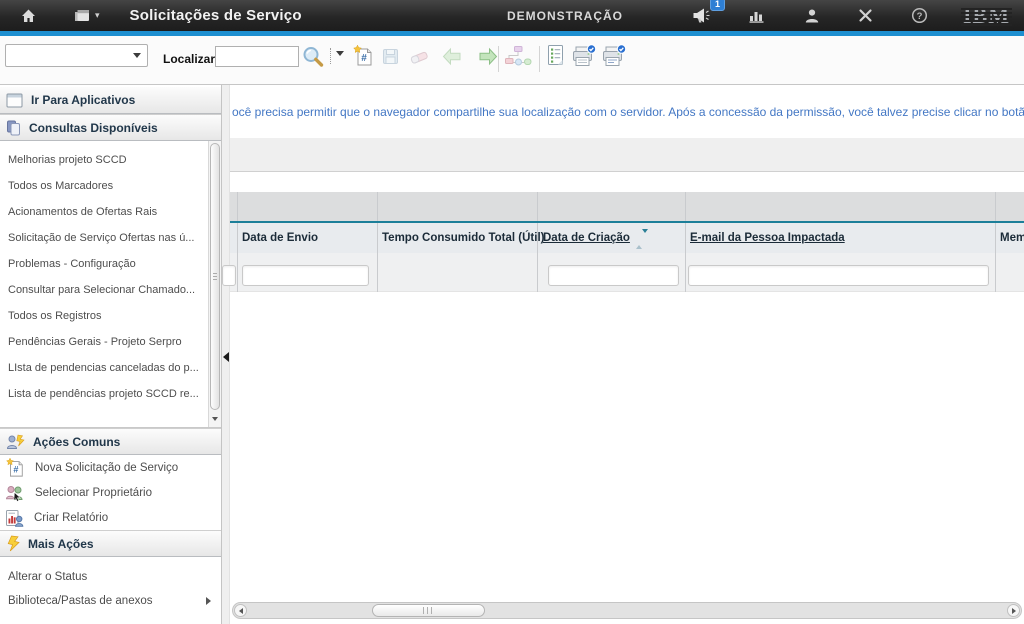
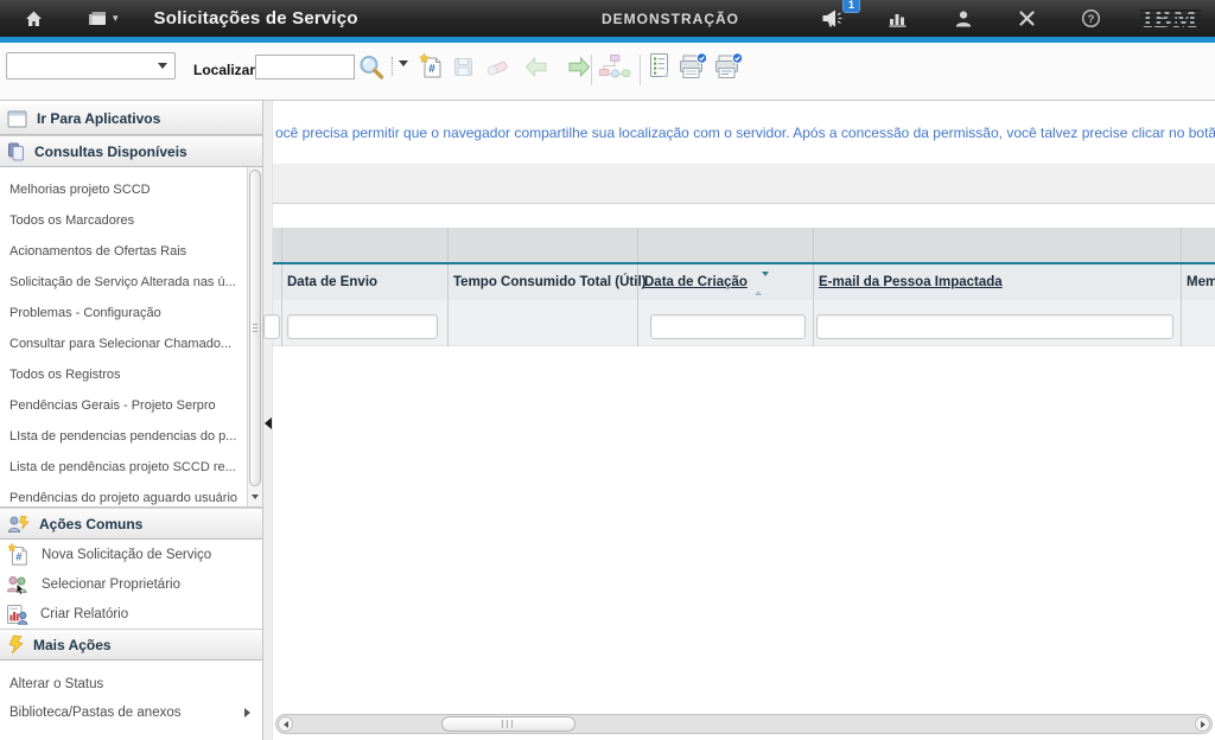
  ▾
  Solicitações de Serviço
  DEMONSTRAÇÃO
  1
  ?
  Localizar
  #
  Ir Para Aplicativos
  Consultas Disponíveis
  Melhorias projeto SCCD
  Todos os Marcadores
  Acionamentos de Ofertas Rais
- Solicitação de Serviço Ofertas nas ú...
+ Solicitação de Serviço Alterada nas ú...
  Problemas - Configuração
  Consultar para Selecionar Chamado...
  Todos os Registros
  Pendências Gerais - Projeto Serpro
- LIsta de pendencias canceladas do p...
+ LIsta de pendencias pendencias do p...
  Lista de pendências projeto SCCD re...
+ Pendências do projeto aguardo usuário
  Ações Comuns
  #
  Nova Solicitação de Serviço
  Selecionar Proprietário
  Criar Relatório
  Mais Ações
  Alterar o Status
  Biblioteca/Pastas de anexos
  ocê precisa permitir que o navegador compartilhe sua localização com o servidor. Após a concessão da permissão, você talvez precise clicar no botã
  Data de Envio
  Tempo Consumido Total (Útil)
  Data de Criação
  E-mail da Pessoa Impactada
  Mem
